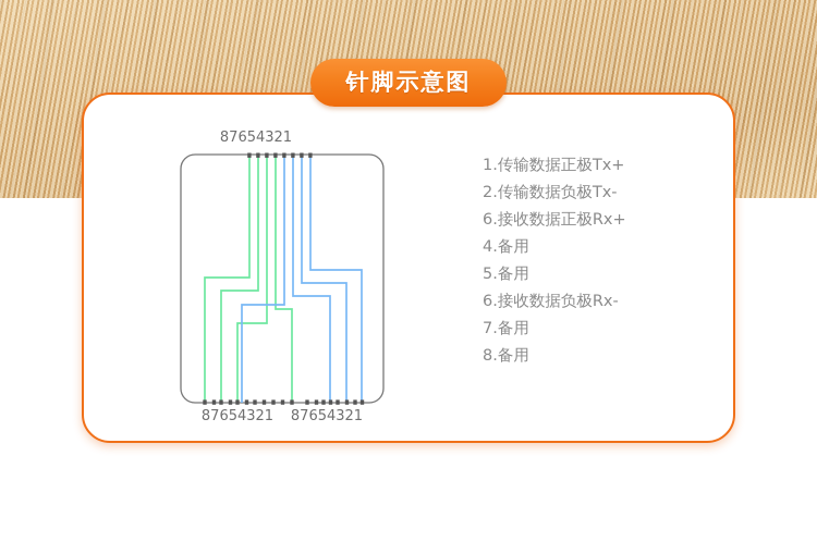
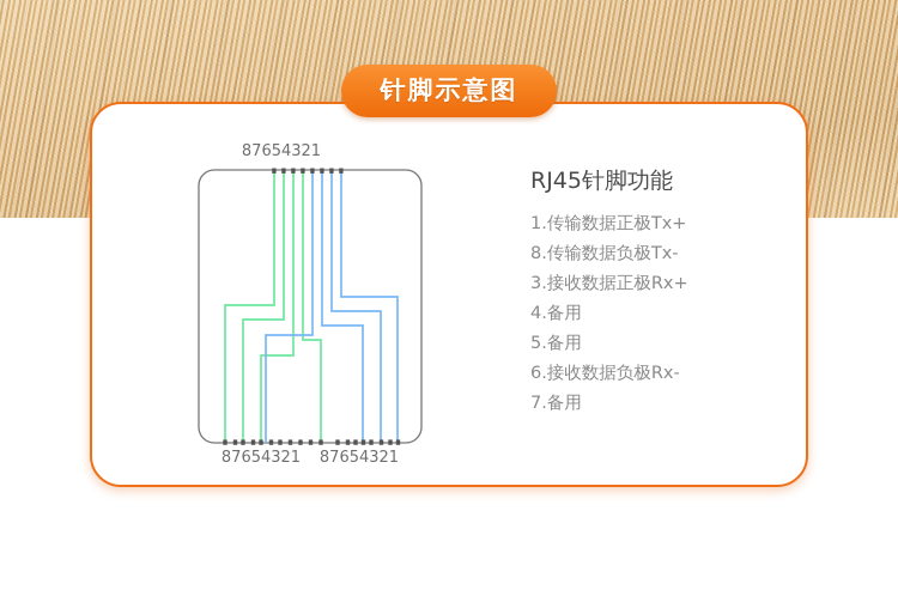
  针脚示意图
  87654321
  87654321
  87654321
+ RJ45针脚功能
  1.传输数据正极Tx+
- 2.传输数据负极Tx-
+ 8.传输数据负极Tx-
- 6.接收数据正极Rx+
+ 3.接收数据正极Rx+
  4.备用
  5.备用
  6.接收数据负极Rx-
  7.备用
- 8.备用
